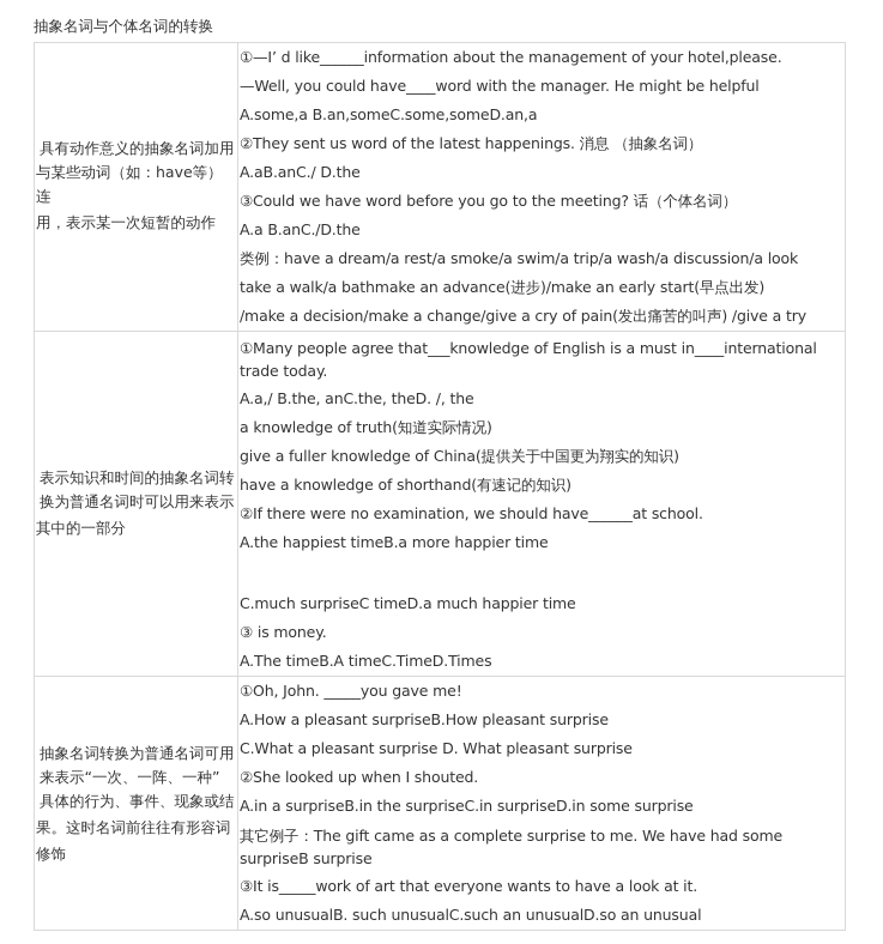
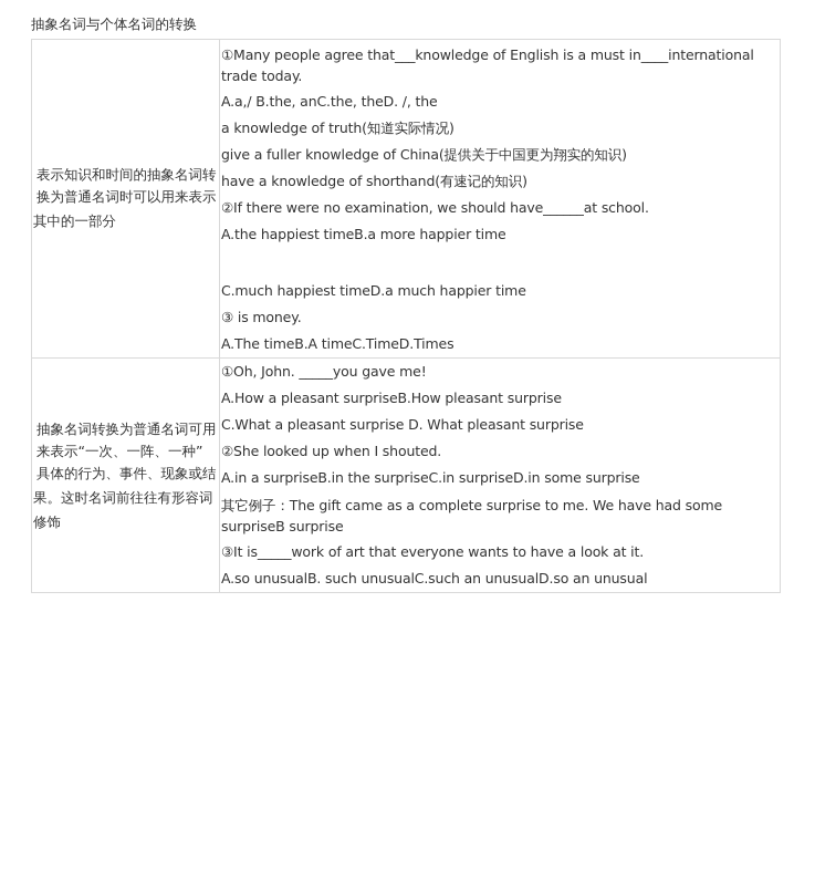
  抽象名词与个体名词的转换
- 具有动作意义的抽象名词加用 与某些动词（如：have等）连 用，表示某一次短暂的动作	①—I’ d like______information about the management of your hotel,please. —Well, you could have____word with the manager. He might be helpful A.some,a B.an,someC.some,someD.an,a ②They sent us word of the latest happenings. 消息 （抽象名词） A.aB.anC./ D.the ③Could we have word before you go to the meeting? 话（个体名词） A.a B.anC./D.the 类例：have a dream/a rest/a smoke/a swim/a trip/a wash/a discussion/a look take a walk/a bathmake an advance(进步)/make an early start(早点出发) /make a decision/make a change/give a cry of pain(发出痛苦的叫声) /give a try
- 表示知识和时间的抽象名词转 换为普通名词时可以用来表示 其中的一部分	①Many people agree that___knowledge of English is a must in____international trade today. A.a,/ B.the, anC.the, theD. /, the a knowledge of truth(知道实际情况) give a fuller knowledge of China(提供关于中国更为翔实的知识) have a knowledge of shorthand(有速记的知识) ②If there were no examination, we should have______at school. A.the happiest timeB.a more happier time C.much surpriseC timeD.a much happier time ③ is money. A.The timeB.A timeC.TimeD.Times
+ 表示知识和时间的抽象名词转 换为普通名词时可以用来表示 其中的一部分	①Many people agree that___knowledge of English is a must in____international trade today. A.a,/ B.the, anC.the, theD. /, the a knowledge of truth(知道实际情况) give a fuller knowledge of China(提供关于中国更为翔实的知识) have a knowledge of shorthand(有速记的知识) ②If there were no examination, we should have______at school. A.the happiest timeB.a more happier time C.much happiest timeD.a much happier time ③ is money. A.The timeB.A timeC.TimeD.Times
  抽象名词转换为普通名词可用 来表示“一次、一阵、一种” 具体的行为、事件、现象或结 果。这时名词前往往有形容词 修饰	①Oh, John. _____you gave me! A.How a pleasant surpriseB.How pleasant surprise C.What a pleasant surprise D. What pleasant surprise ②She looked up when I shouted. A.in a surpriseB.in the surpriseC.in surpriseD.in some surprise 其它例子：The gift came as a complete surprise to me. We have had some surpriseB surprise ③It is_____work of art that everyone wants to have a look at it. A.so unusualB. such unusualC.such an unusualD.so an unusual
